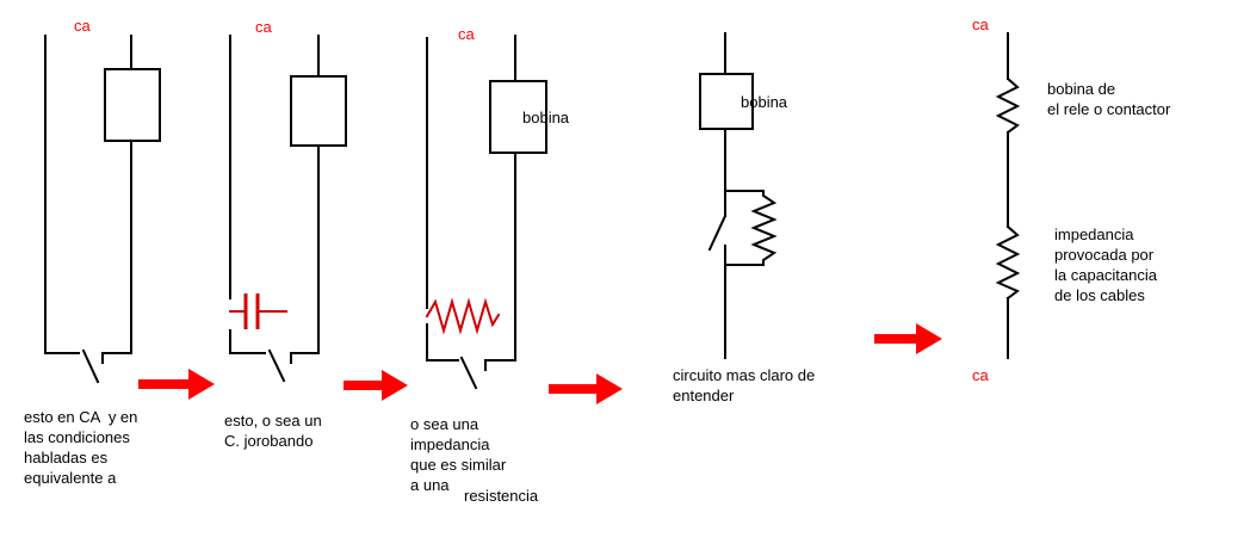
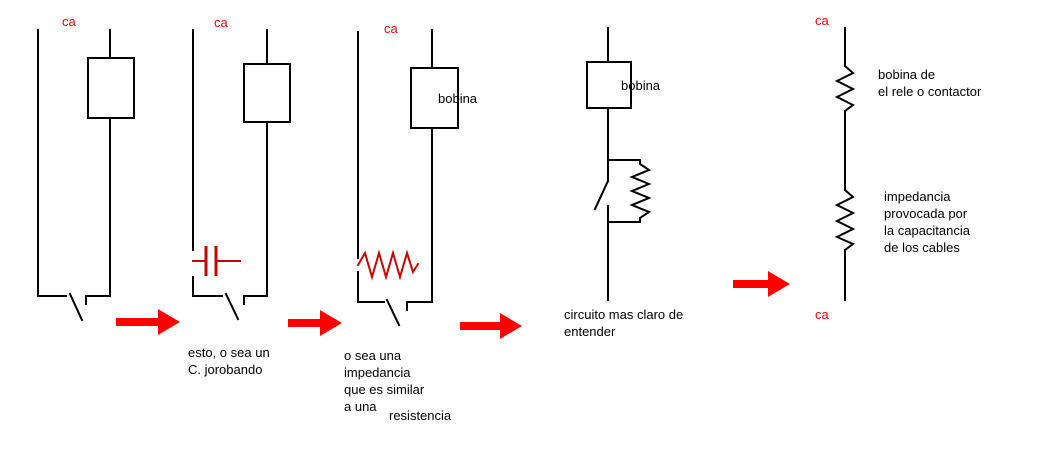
  ca
  ca
  ca
  bobina
  bobina
- esto en CA y en
- las condiciones
- habladas es
- equivalente a
  esto, o sea un
  C. jorobando
  o sea una
  impedancia
  que es similar
  a una
  resistencia
  circuito mas claro de
  entender
  ca
  bobina de
  el rele o contactor
  impedancia
  provocada por
  la capacitancia
  de los cables
  ca
